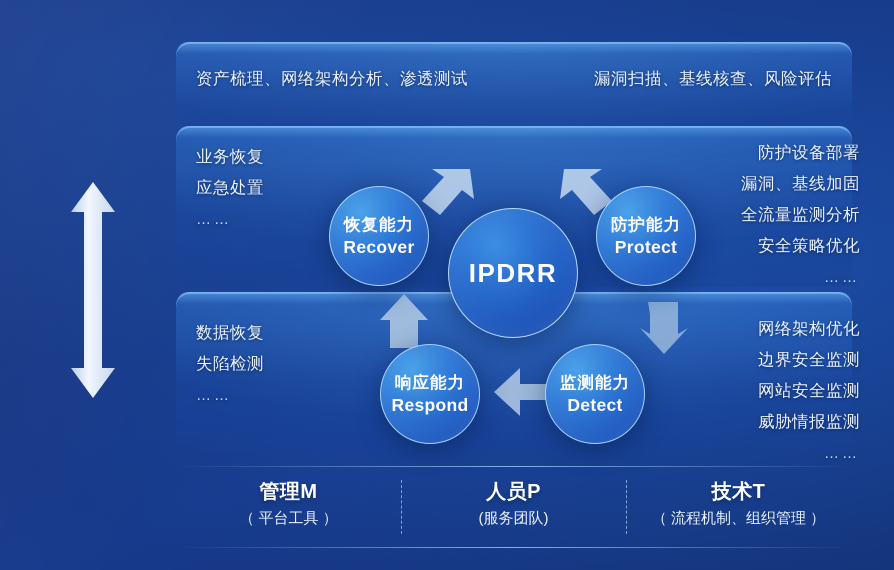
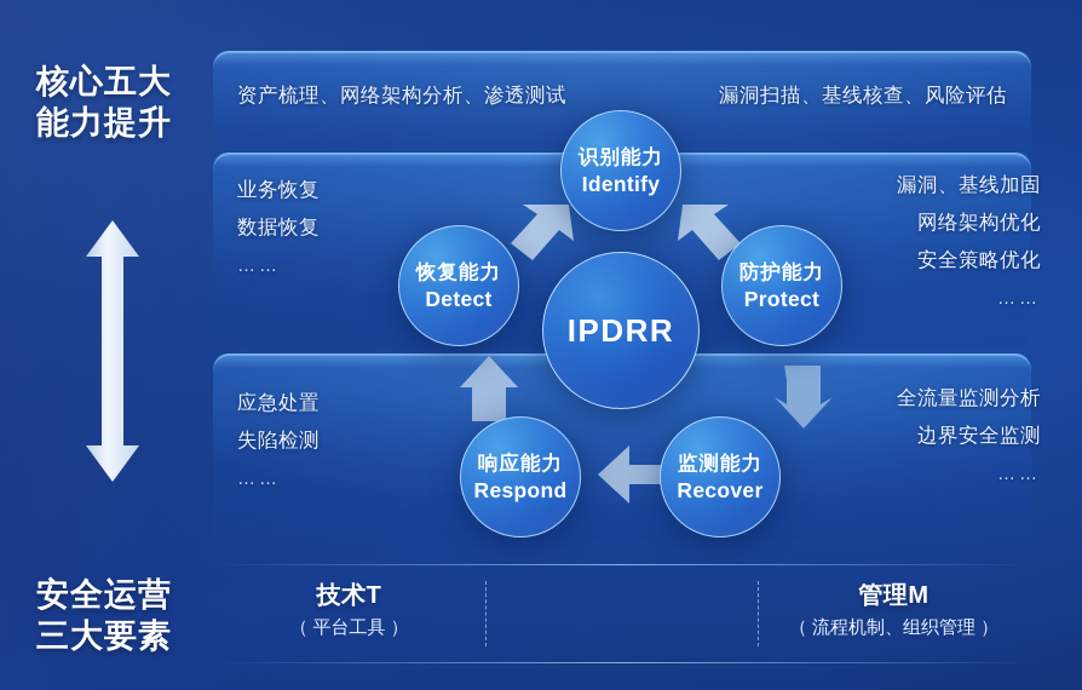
+ 核心五大
+ 能力提升
+ 安全运营
+ 三大要素
  资产梳理、网络架构分析、渗透测试
  漏洞扫描、基线核查、风险评估
  业务恢复
- 应急处置
+ 数据恢复
  ……
- 防护设备部署
  漏洞、基线加固
- 全流量监测分析
+ 网络架构优化
  安全策略优化
  ……
- 数据恢复
+ 应急处置
  失陷检测
  ……
- 网络架构优化
+ 全流量监测分析
  边界安全监测
- 网站安全监测
- 威胁情报监测
  ……
+ 识别能力
+ Identify
  防护能力
  Protect
  监测能力
- Detect
+ Recover
  响应能力
  Respond
  恢复能力
- Recover
+ Detect
  IPDRR
- 管理M
+ 技术T
  （ 平台工具 ）
- 人员P
- (服务团队)
- 技术T
+ 管理M
  （ 流程机制、组织管理 ）
